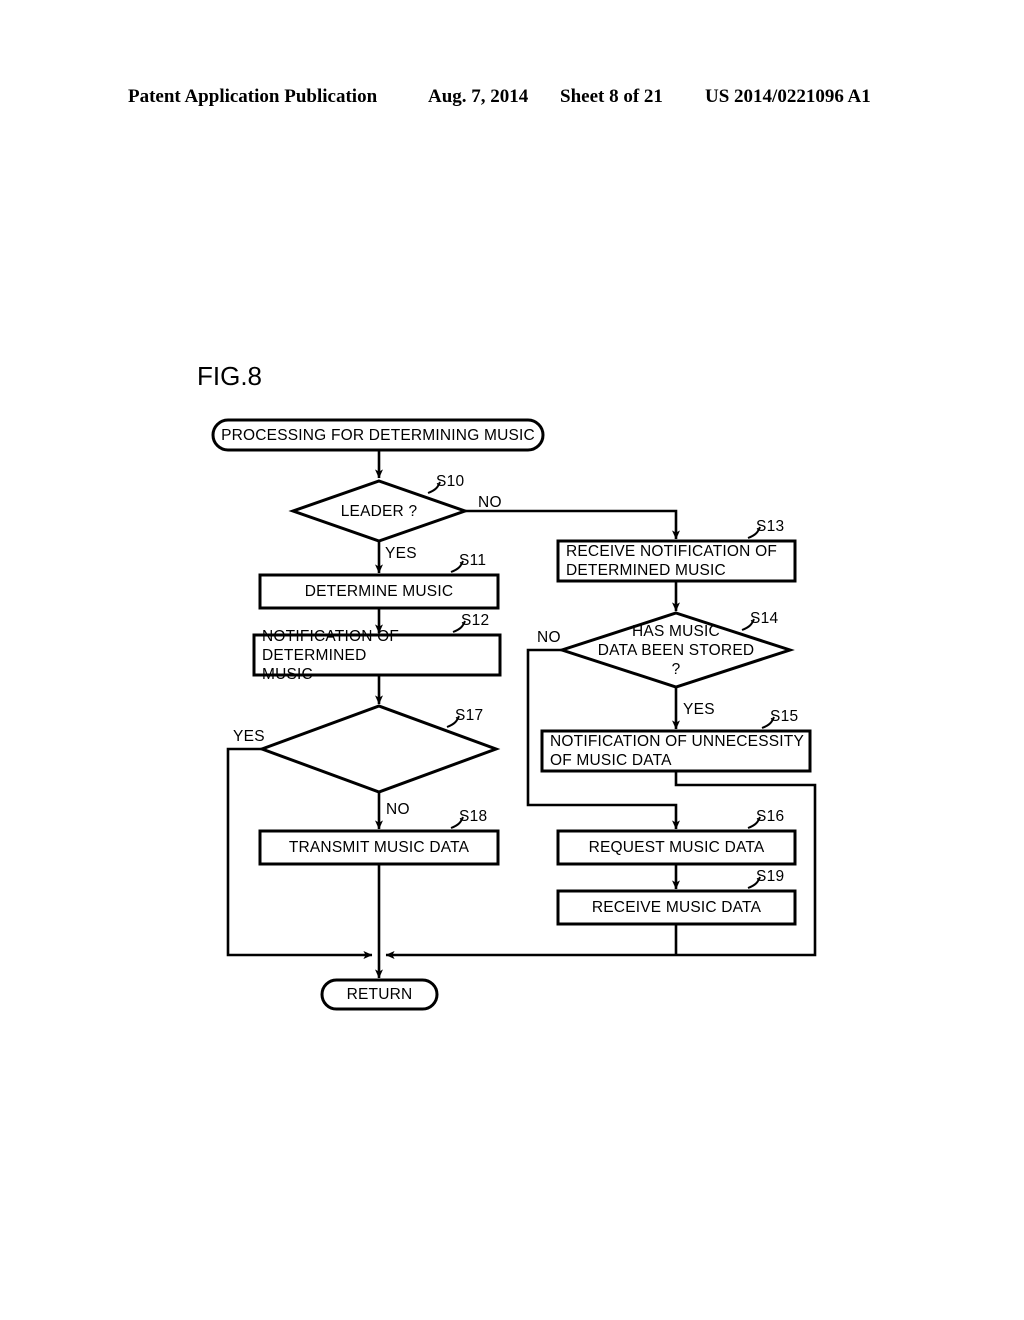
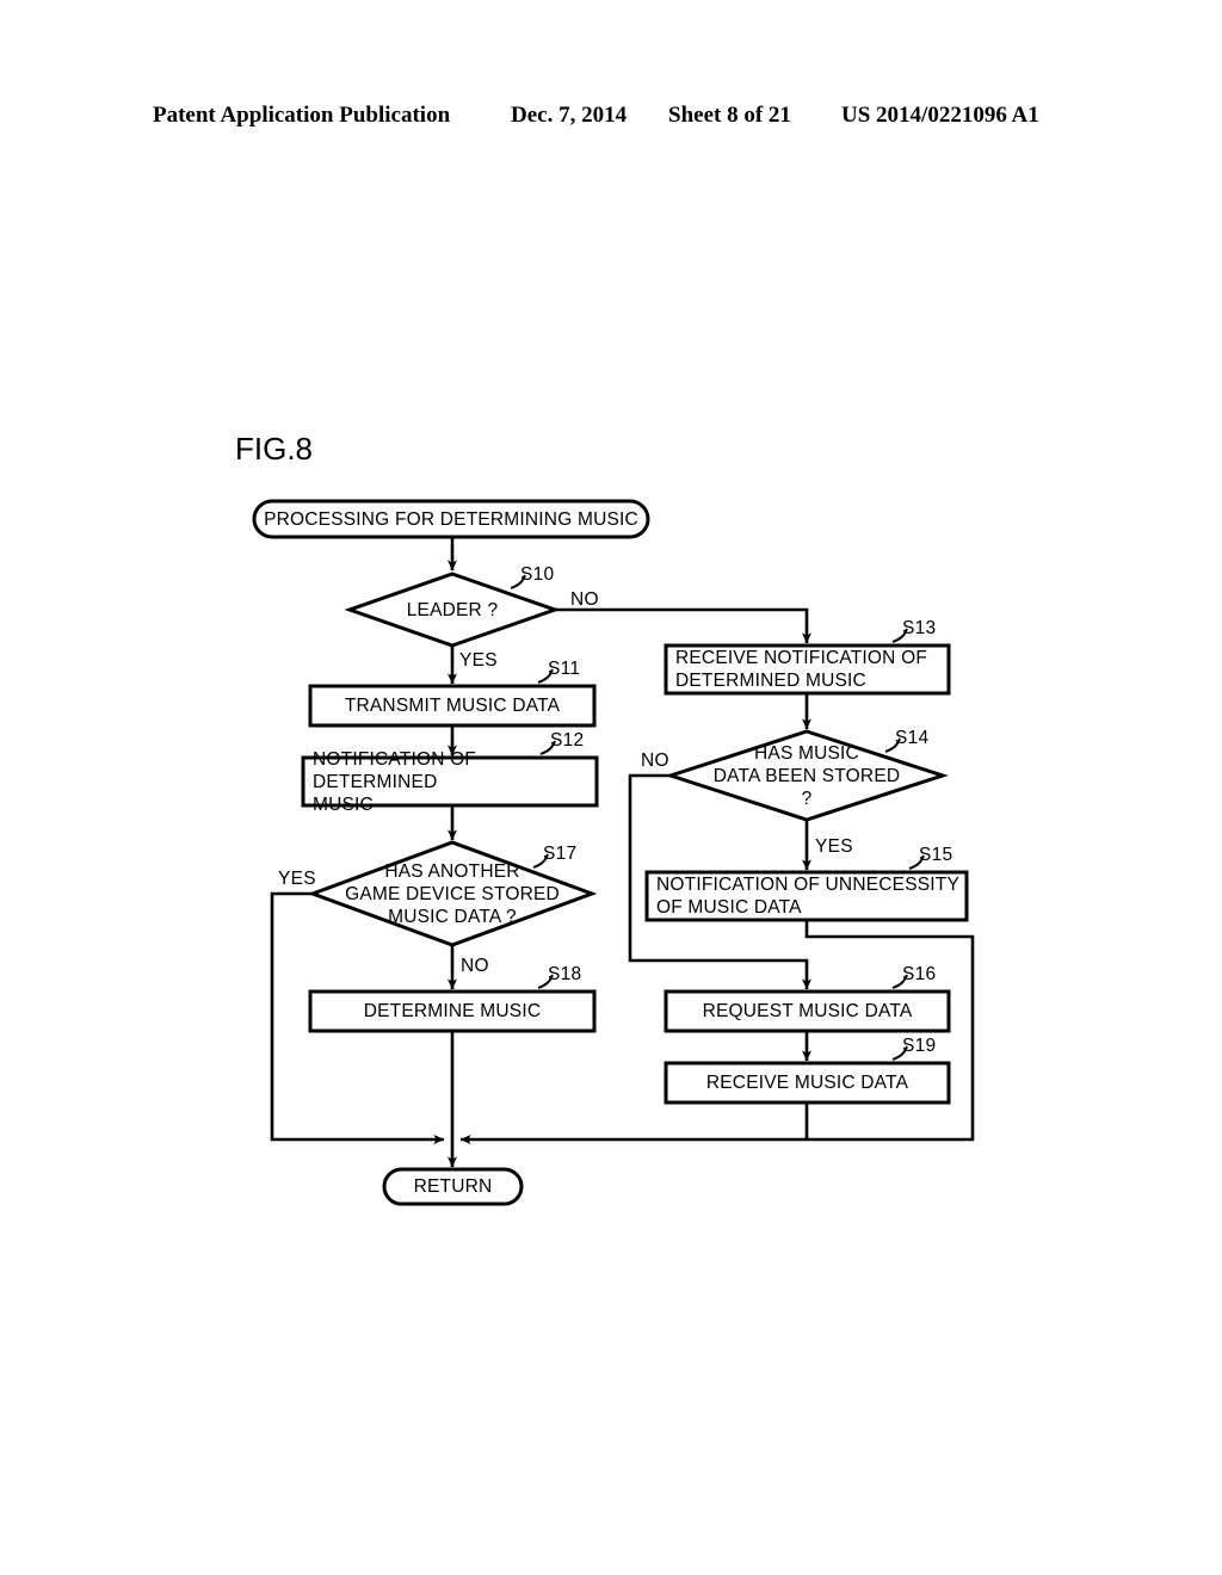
  Patent Application Publication
- Aug. 7, 2014
+ Dec. 7, 2014
  Sheet 8 of 21
  US 2014/0221096 A1
  FIG.8
  PROCESSING FOR DETERMINING MUSIC
  LEADER ?
- DETERMINE MUSIC
+ TRANSMIT MUSIC DATA
  NOTIFICATION OF DETERMINED
  MUSIC
+ HAS ANOTHER
+ GAME DEVICE STORED
+ MUSIC DATA ?
- TRANSMIT MUSIC DATA
+ DETERMINE MUSIC
  RECEIVE NOTIFICATION OF
  DETERMINED MUSIC
  HAS MUSIC
  DATA BEEN STORED
  ?
  NOTIFICATION OF UNNECESSITY
  OF MUSIC DATA
  REQUEST MUSIC DATA
  RECEIVE MUSIC DATA
  RETURN
  S10
  S11
  S12
  S17
  S18
  S13
  S14
  S15
  S16
  S19
  NO
  YES
  YES
  NO
  NO
  YES
